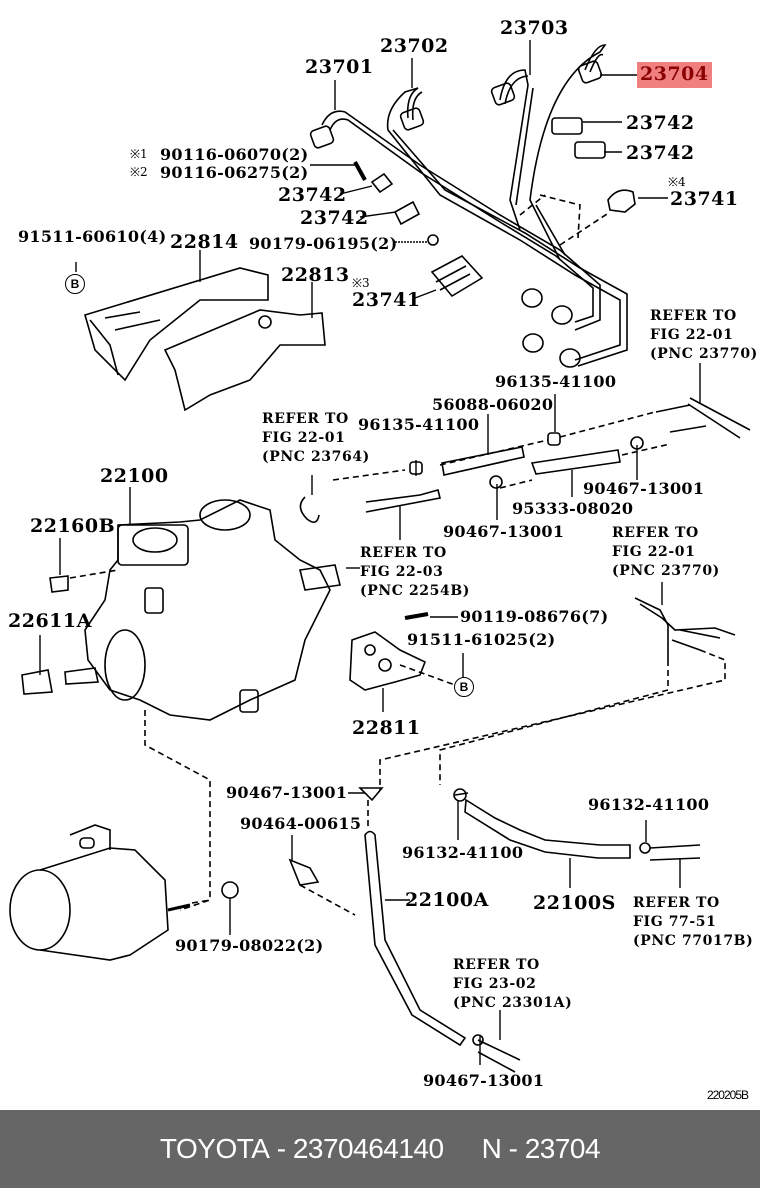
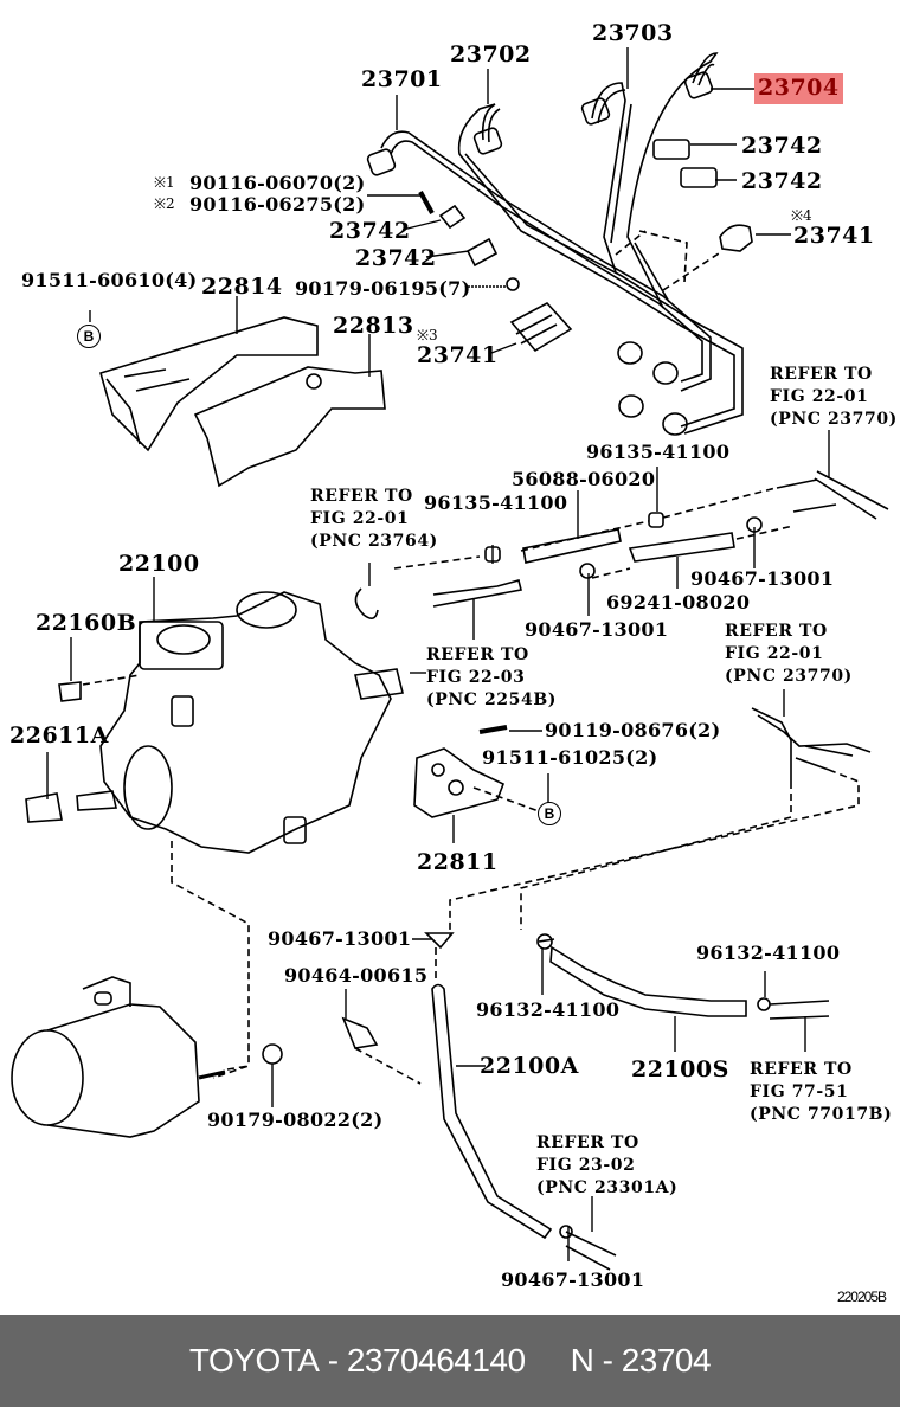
  23701
  23702
  23703
  23704
  23742
  23742
  ※4
  23741
  ※1
  90116-06070(2)
  ※2
  90116-06275(2)
  23742
  23742
  91511-60610(4)
  22814
- 90179-06195(2)
+ 90179-06195(7)
  22813
  ※3
  23741
  B
  REFER TO
  FIG 22-01
  (PNC 23770)
  96135-41100
  56088-06020
  REFER TO
  FIG 22-01
  (PNC 23764)
  96135-41100
  90467-13001
- 95333-08020
+ 69241-08020
  90467-13001
  REFER TO
  FIG 22-01
  (PNC 23770)
  22100
  22160B
  REFER TO
  FIG 22-03
  (PNC 2254B)
  22611A
- 90119-08676(7)
+ 90119-08676(2)
  91511-61025(2)
  B
  22811
  90467-13001
  90464-00615
  96132-41100
  96132-41100
  22100A
  22100S
  REFER TO
  FIG 77-51
  (PNC 77017B)
  90179-08022(2)
  REFER TO
  FIG 23-02
  (PNC 23301A)
  90467-13001
  220205B
  TOYOTA
  -
  2370464140
  N
  -
  23704
